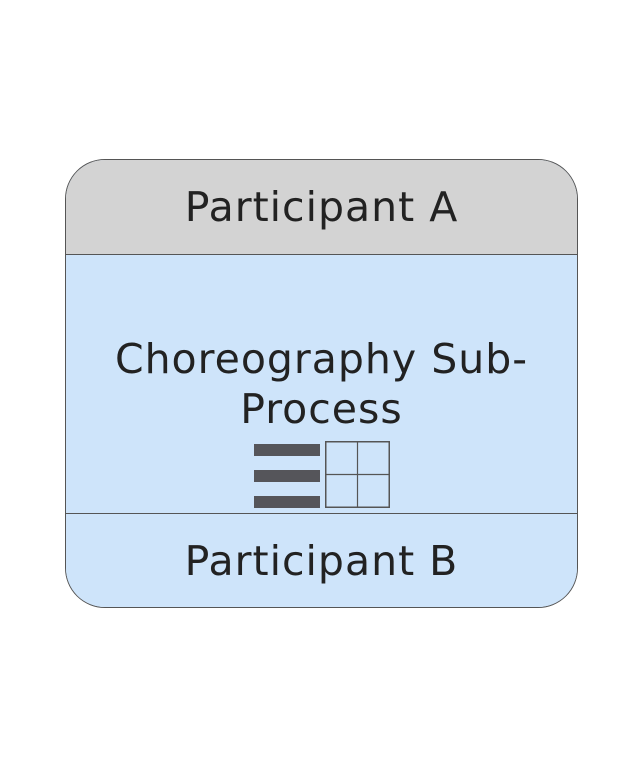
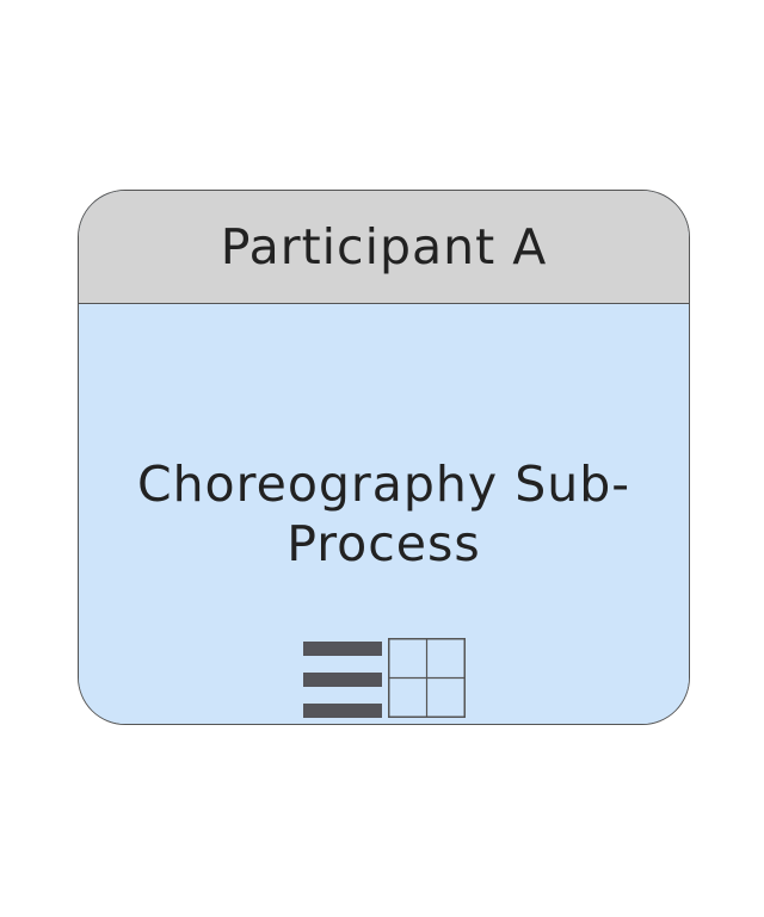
  Participant A
  Choreography Sub-Process
- Participant B
